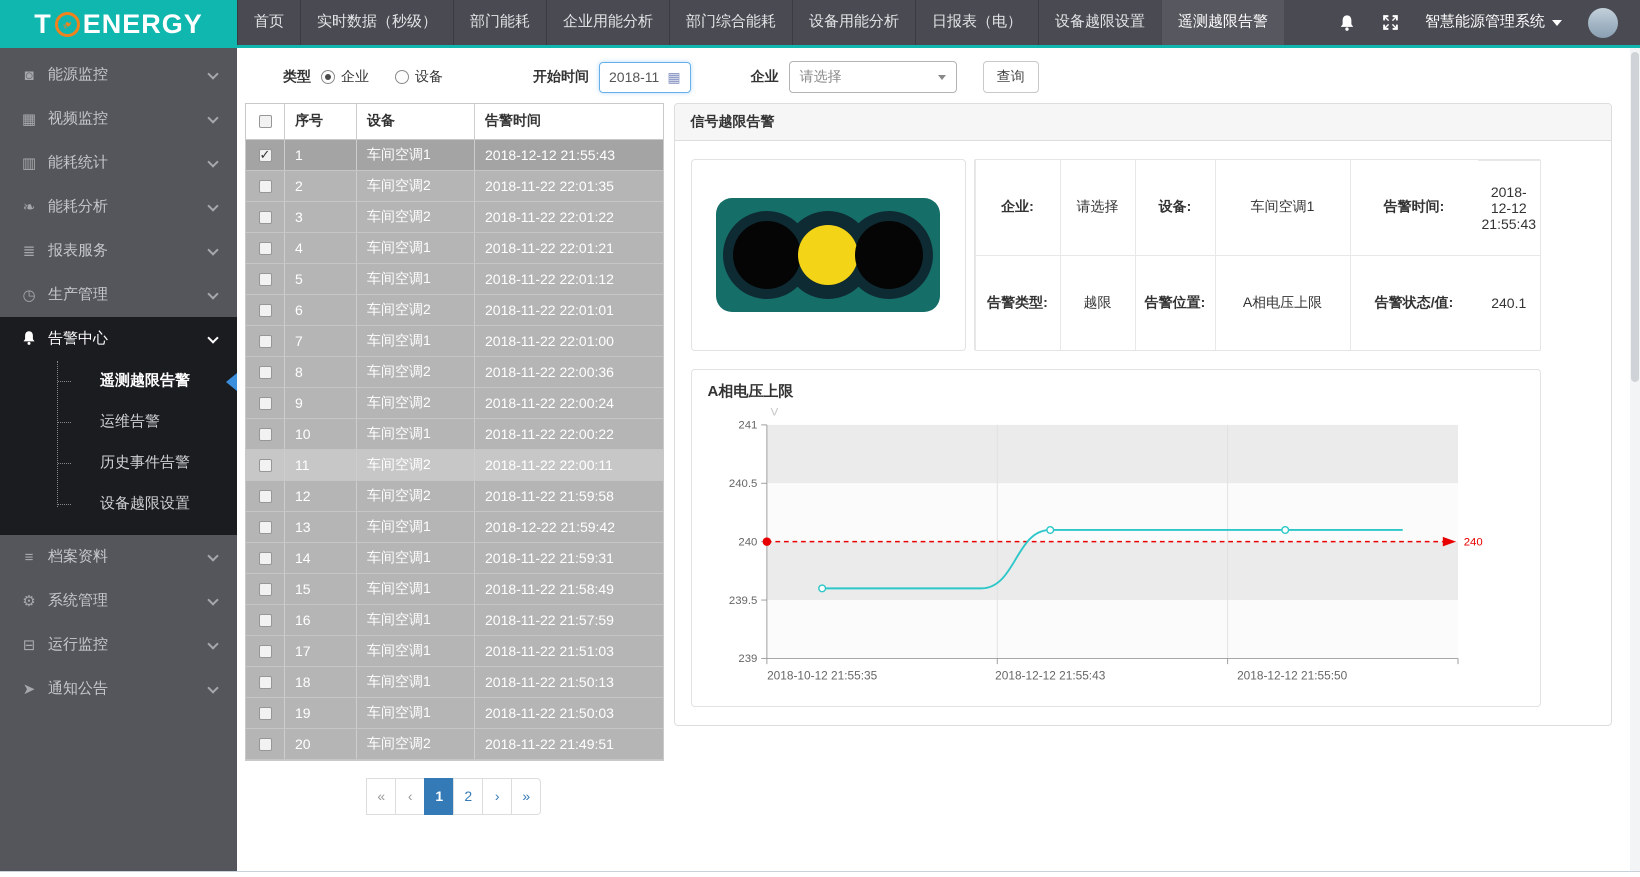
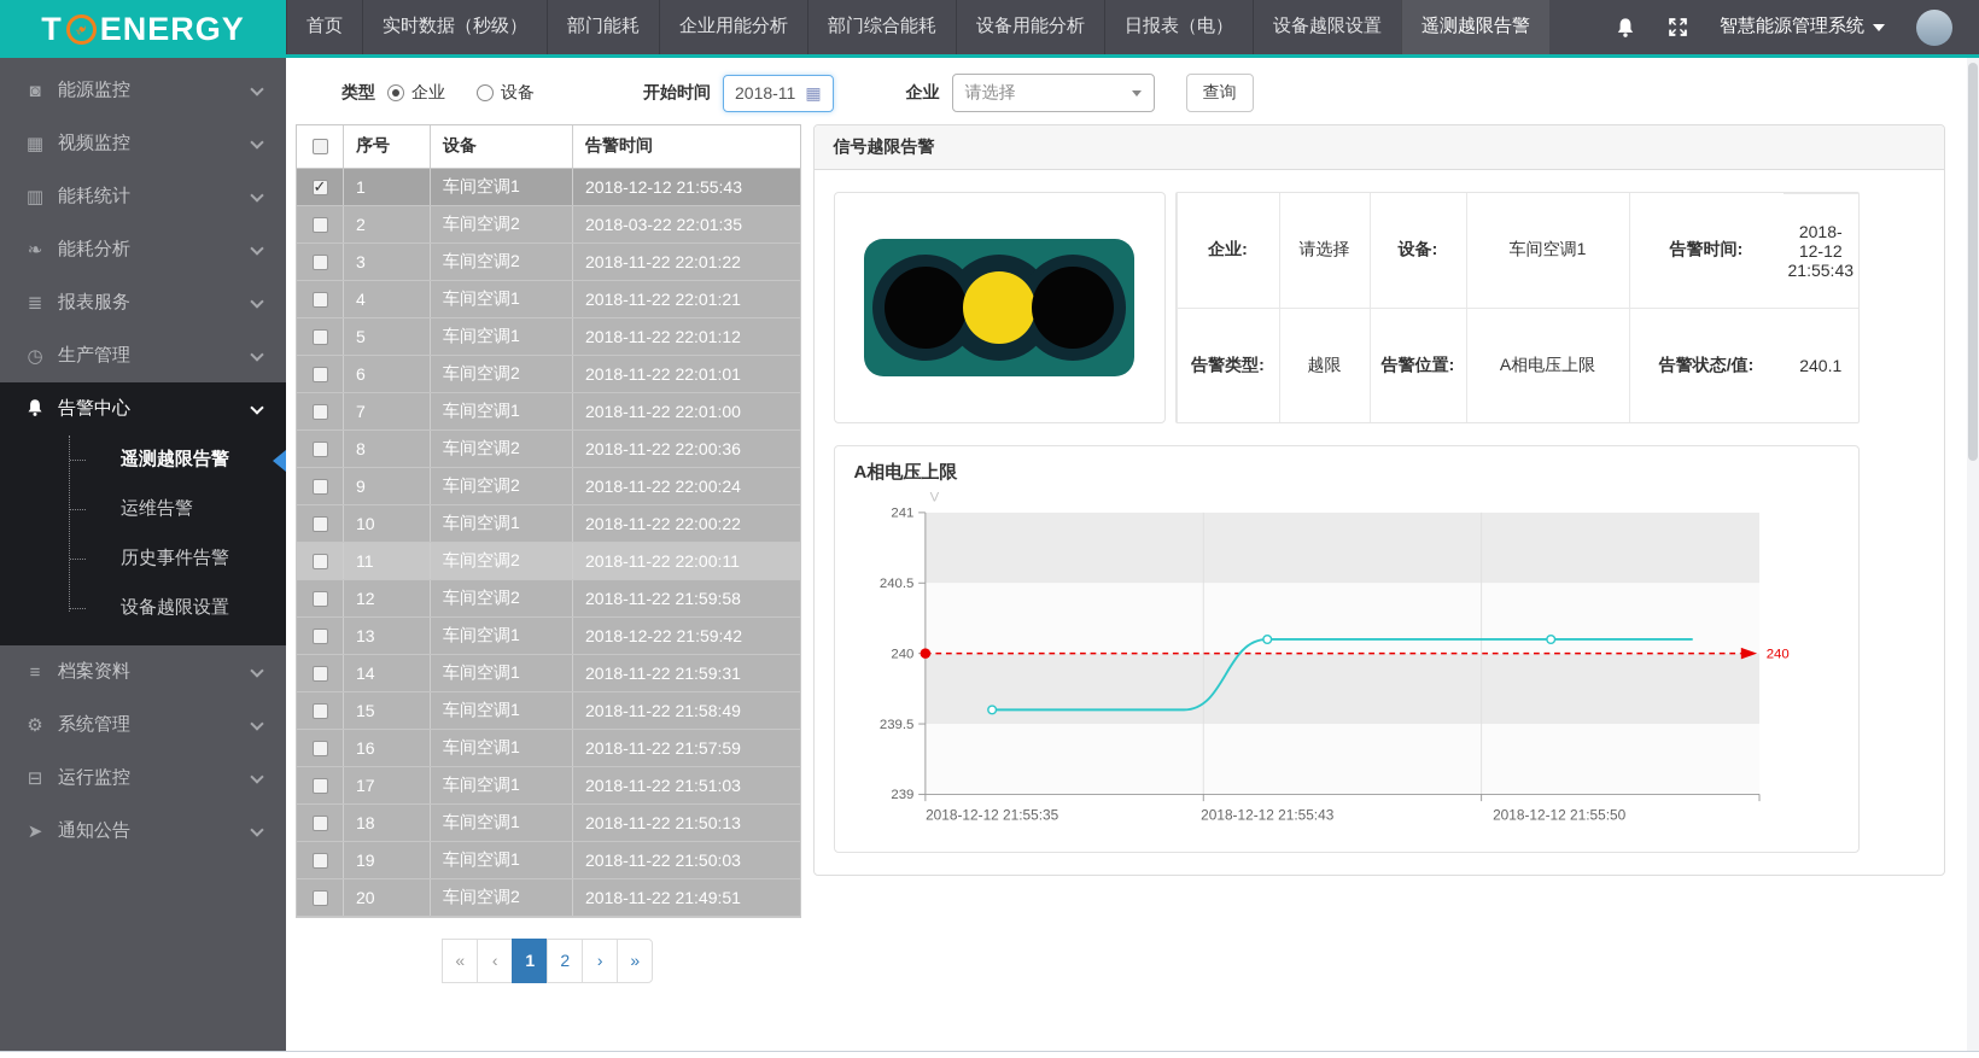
  T
  ENERGY
  首页
  实时数据（秒级）
  部门能耗
  企业用能分析
  部门综合能耗
  设备用能分析
  日报表（电）
  设备越限设置
  遥测越限告警
  智慧能源管理系统
  ◙
  能源监控
  ▦
  视频监控
  ▥
  能耗统计
  ❧
  能耗分析
  ≣
  报表服务
  ◷
  生产管理
  告警中心
  遥测越限告警
  运维告警
  历史事件告警
  设备越限设置
  ≡
  档案资料
  ⚙
  系统管理
  ⊟
  运行监控
  ➤
  通知公告
  类型
  企业
  设备
  开始时间
  2018-11
  ▦
  企业
  请选择
  查询
  序号
  设备
  告警时间
  1
  车间空调1
  2018-12-12 21:55:43
  2
  车间空调2
- 2018-11-22 22:01:35
+ 2018-03-22 22:01:35
  3
  车间空调2
  2018-11-22 22:01:22
  4
  车间空调1
  2018-11-22 22:01:21
  5
  车间空调1
  2018-11-22 22:01:12
  6
  车间空调2
  2018-11-22 22:01:01
  7
  车间空调1
  2018-11-22 22:01:00
  8
  车间空调2
  2018-11-22 22:00:36
  9
  车间空调2
  2018-11-22 22:00:24
  10
  车间空调1
  2018-11-22 22:00:22
  11
  车间空调2
  2018-11-22 22:00:11
  12
  车间空调2
  2018-11-22 21:59:58
  13
  车间空调1
  2018-12-22 21:59:42
  14
  车间空调1
  2018-11-22 21:59:31
  15
  车间空调1
  2018-11-22 21:58:49
  16
  车间空调1
  2018-11-22 21:57:59
  17
  车间空调1
  2018-11-22 21:51:03
  18
  车间空调1
  2018-11-22 21:50:13
  19
  车间空调1
  2018-11-22 21:50:03
  20
  车间空调2
  2018-11-22 21:49:51
  «
  ‹
  1
  2
  ›
  »
  信号越限告警
  企业:
  请选择
  设备:
  车间空调1
  告警时间:
  2018-12-12 21:55:43
  告警类型:
  越限
  告警位置:
  A相电压上限
  告警状态/值:
  240.1
  A相电压上限
  241
  240.5
  240
  239.5
  239
- 2018-10-12 21:55:35
+ 2018-12-12 21:55:35
  2018-12-12 21:55:43
  2018-12-12 21:55:50
  V
  240
